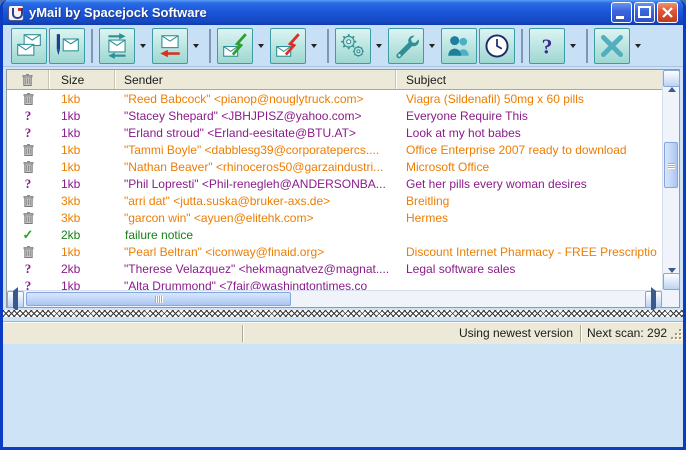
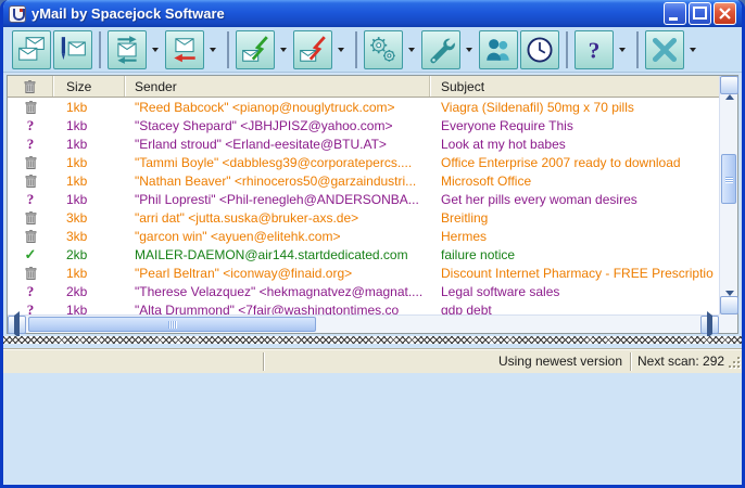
  yMail by Spacejock Software
  ?
  Size
  Sender
  Subject
  1kb
  "Reed Babcock" <pianop@nouglytruck.com>
- Viagra (Sildenafil) 50mg x 60 pills
+ Viagra (Sildenafil) 50mg x 70 pills
  ?
  1kb
  "Stacey Shepard" <JBHJPISZ@yahoo.com>
  Everyone Require This
  ?
  1kb
  "Erland stroud" <Erland-eesitate@BTU.AT>
  Look at my hot babes
  1kb
  "Tammi Boyle" <dabblesg39@corporatepercs....
  Office Enterprise 2007 ready to download
  1kb
  "Nathan Beaver" <rhinoceros50@garzaindustri...
  Microsoft Office
  ?
  1kb
  "Phil Lopresti" <Phil-renegleh@ANDERSONBA...
  Get her pills every woman desires
  3kb
  "arri dat" <jutta.suska@bruker-axs.de>
  Breitling
  3kb
  "garcon win" <ayuen@elitehk.com>
  Hermes
  ✓
  2kb
+ MAILER-DAEMON@air144.startdedicated.com
  failure notice
  1kb
  "Pearl Beltran" <iconway@finaid.org>
  Discount Internet Pharmacy - FREE Prescriptio
  ?
  2kb
  "Therese Velazquez" <hekmagnatvez@magnat....
  Legal software sales
  ?
  1kb
  "Alta Drummond" <7fair@washingtontimes.co
+ gdp debt
  Using newest version
  Next scan: 292
